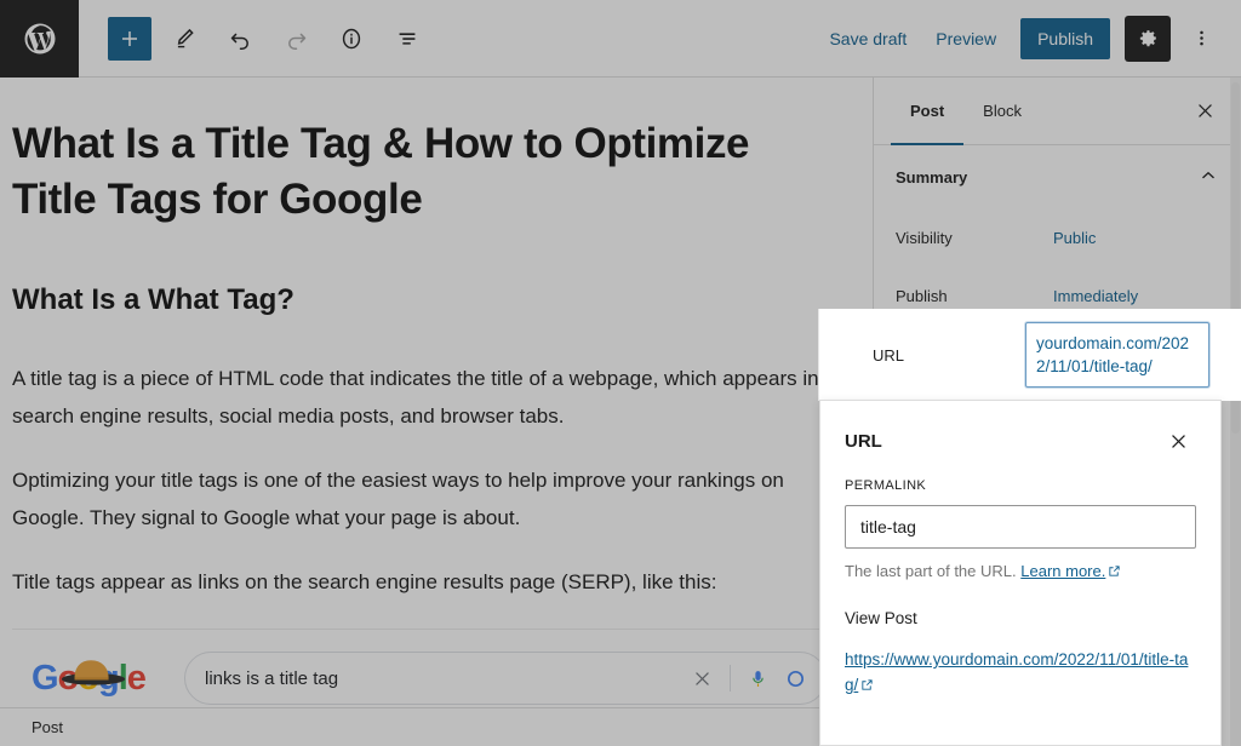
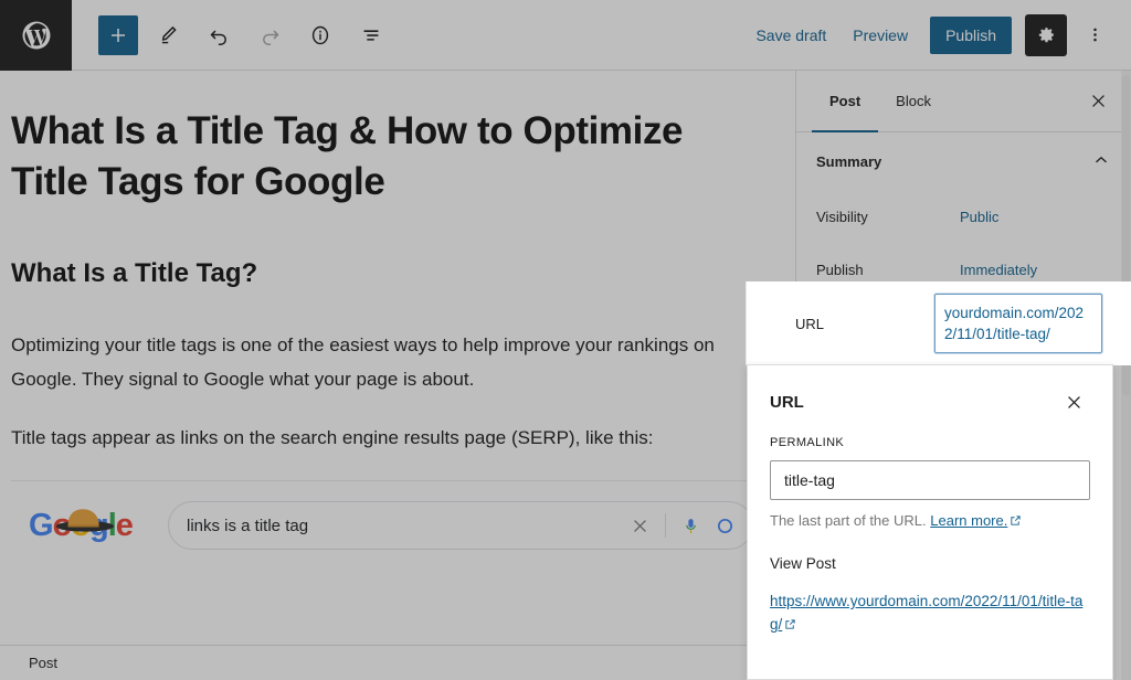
  Save draft
  Preview
  Publish
  What Is a Title Tag & How to Optimize Title Tags for Google
- What Is a What Tag?
+ What Is a Title Tag?
- A title tag is a piece of HTML code that indicates the title of a webpage, which appears in search engine results, social media posts, and browser tabs.
  Optimizing your title tags is one of the easiest ways to help improve your rankings on Google. They signal to Google what your page is about.
  Title tags appear as links on the search engine results page (SERP), like this:
  links is a title tag
  Post
  Block
  Summary
  Visibility
  Public
  Publish
  Immediately
  Post
  URL
  yourdomain.com/2022/11/01/title-tag/
  URL
  PERMALINK
  title-tag
  The last part of the URL. Learn more.
  View Post
  https://www.yourdomain.com/2022/11/01/title-tag/
